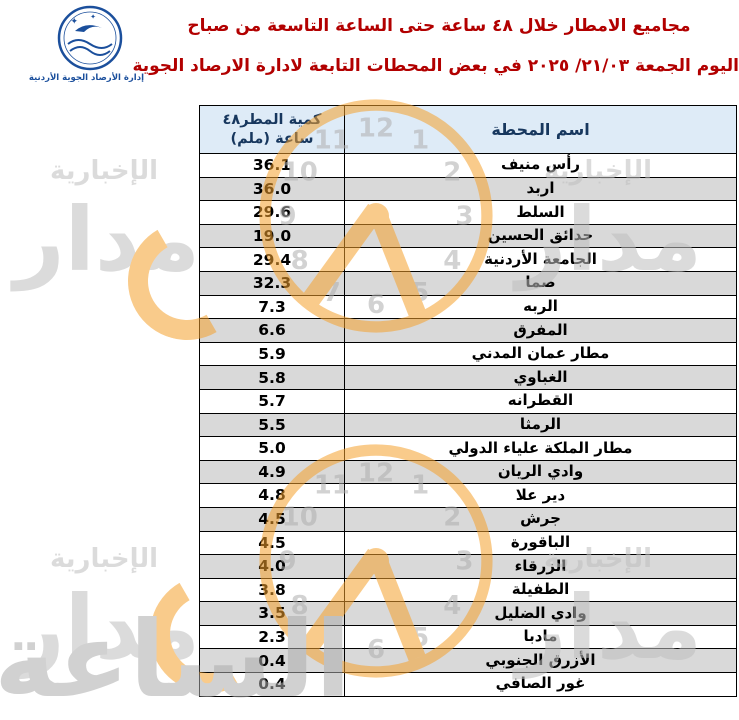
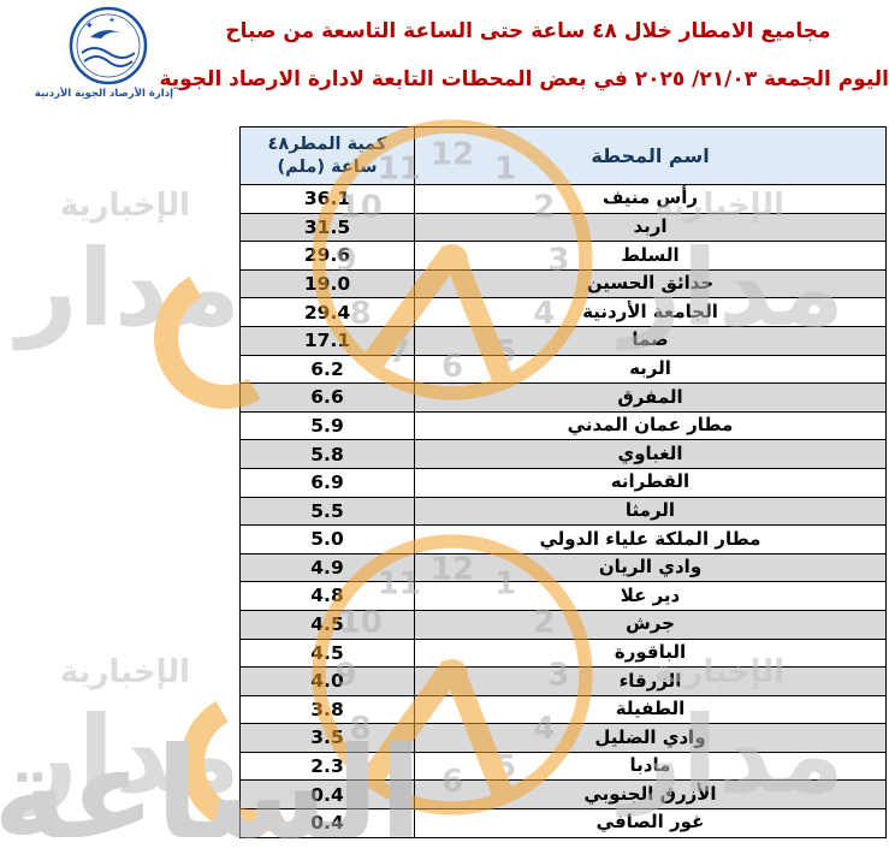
  ✦
  ✦
  إدارة الأرصاد الجوية الأردنية
  مجاميع الامطار خلال ٤٨ ساعة حتى الساعة التاسعة من صباح
  اليوم الجمعة ٢١/٠٣/ ٢٠٢٥ في بعض المحطات التابعة لادارة الارصاد الجوية
  اسم المحطة	كمية المطر٤٨ ساعة (ملم)
  رأس منيف	36.1
- اربد	36.0
+ اربد	31.5
  السلط	29.6
  حدائق الحسين	19.0
  الجامعة الأردنية	29.4
- صما	32.3
+ صما	17.1
- الربه	7.3
+ الربه	6.2
  المفرق	6.6
  مطار عمان المدني	5.9
  الغباوي	5.8
- القطرانه	5.7
+ القطرانه	6.9
  الرمثا	5.5
  مطار الملكة علياء الدولي	5.0
  وادي الريان	4.9
  دير علا	4.8
  جرش	4.5
  الباقورة	4.5
  الزرقاء	4.0
  الطفيلة	3.8
  وادي الضليل	3.5
  مادبا	2.3
  الأزرق الجنوبي	0.4
  غور الصافي	0.4
  الإخبارية
  مدار
  12
  1
  2
  3
  4
  5
  6
  7
  8
  9
  10
  11
  الإخبارية
  مدار
  الإخبارية
  مدار
  12
  1
  2
  3
  4
  5
  6
  7
  8
  9
  10
  11
  الإخبارية
  مدار
  الساعة
